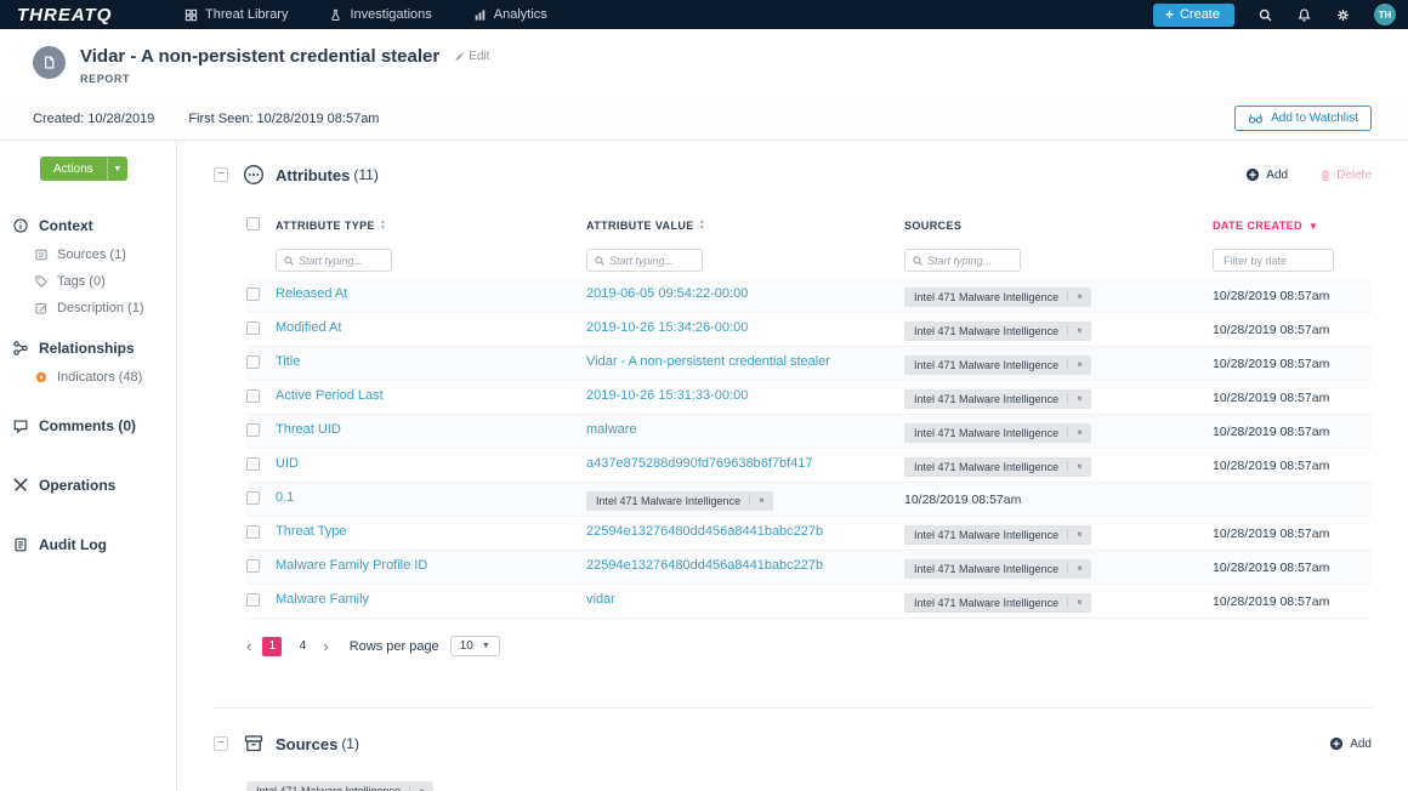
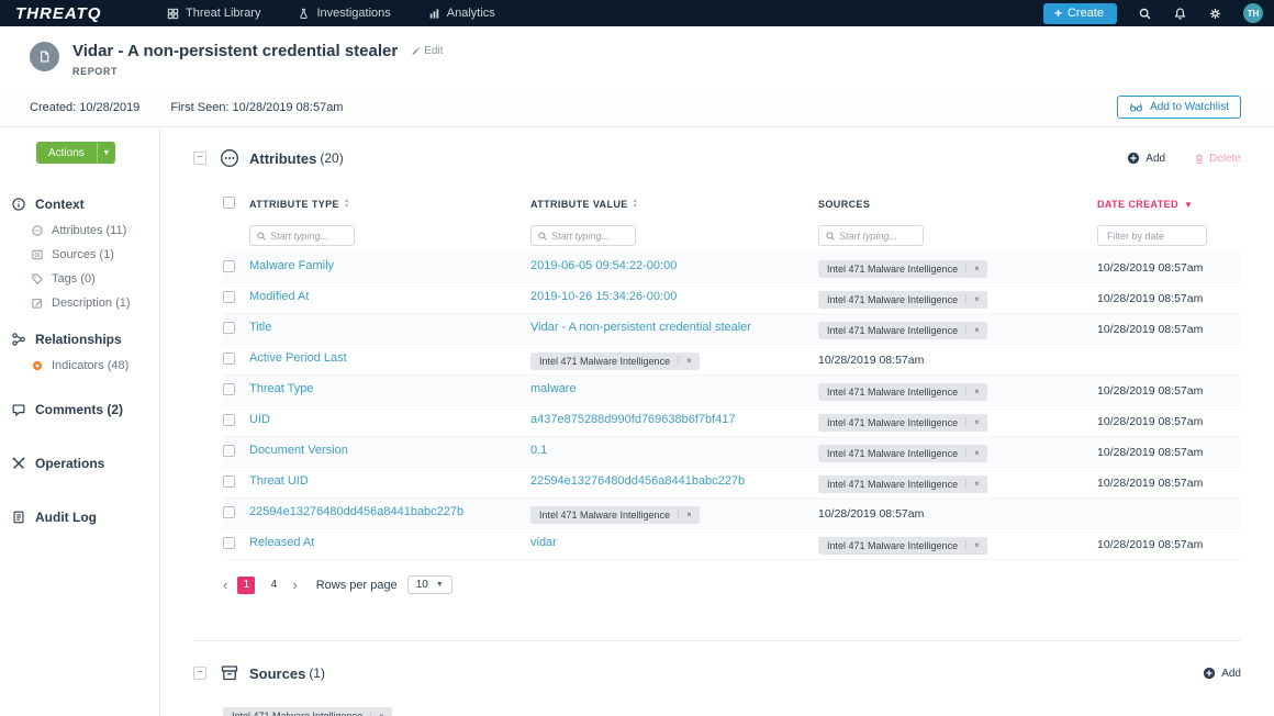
  THREATQ
  Threat Library
  Investigations
  Analytics
  +
  Create
  TH
  Vidar - A non-persistent credential stealer
  Edit
  REPORT
  Created: 10/28/2019
  First Seen: 10/28/2019 08:57am
  Add to Watchlist
  Actions
  Context
+ Attributes (11)
  Sources (1)
  Tags (0)
  Description (1)
  Relationships
  Indicators (48)
- Comments (0)
+ Comments (2)
  Operations
  Audit Log
  −
  Attributes
- (11)
+ (20)
  Add
  Delete
  ATTRIBUTE TYPE
  ATTRIBUTE VALUE
  SOURCES
  DATE CREATED
  ▼
  Start typing...
  Start typing...
  Start typing...
  Filter by date
- Released At
+ Malware Family
  2019-06-05 09:54:22-00:00
  Intel 471 Malware Intelligence
  ×
  10/28/2019 08:57am
  Modified At
  2019-10-26 15:34:26-00:00
  Intel 471 Malware Intelligence
  ×
  10/28/2019 08:57am
  Title
  Vidar - A non-persistent credential stealer
  Intel 471 Malware Intelligence
  ×
  10/28/2019 08:57am
  Active Period Last
- 2019-10-26 15:31:33-00:00
  Intel 471 Malware Intelligence
  ×
  10/28/2019 08:57am
- Threat UID
+ Threat Type
  malware
  Intel 471 Malware Intelligence
  ×
  10/28/2019 08:57am
  UID
  a437e875288d990fd769638b6f7bf417
  Intel 471 Malware Intelligence
  ×
  10/28/2019 08:57am
+ Document Version
  0.1
  Intel 471 Malware Intelligence
  ×
  10/28/2019 08:57am
- Threat Type
+ Threat UID
  22594e13276480dd456a8441babc227b
  Intel 471 Malware Intelligence
  ×
  10/28/2019 08:57am
- Malware Family Profile ID
  22594e13276480dd456a8441babc227b
  Intel 471 Malware Intelligence
  ×
  10/28/2019 08:57am
- Malware Family
+ Released At
  vidar
  Intel 471 Malware Intelligence
  ×
  10/28/2019 08:57am
  ‹
  1
  4
  ›
  Rows per page
  10
  −
  Sources
  (1)
  Add
